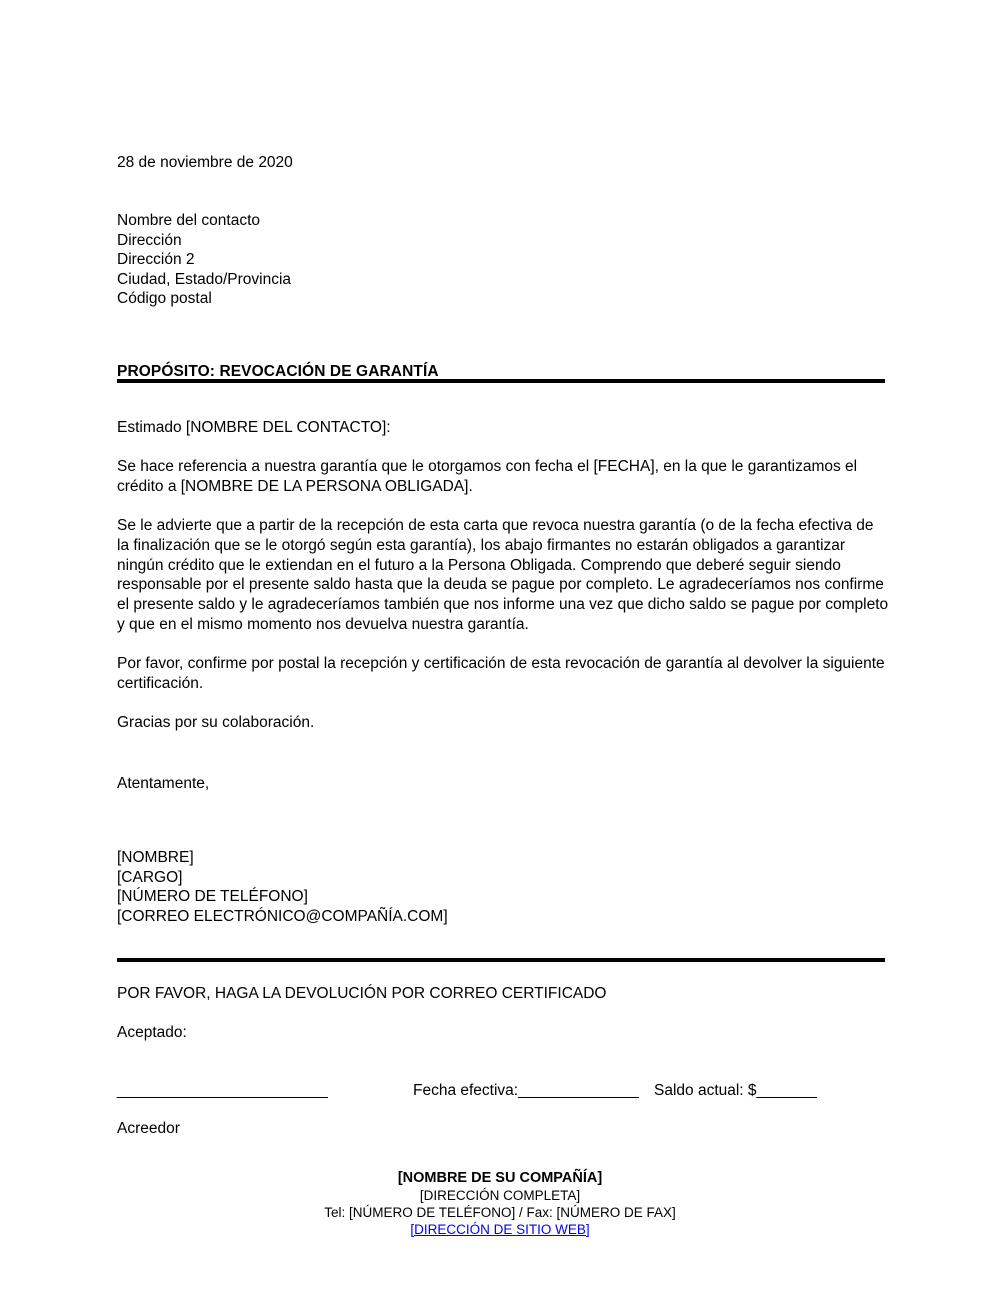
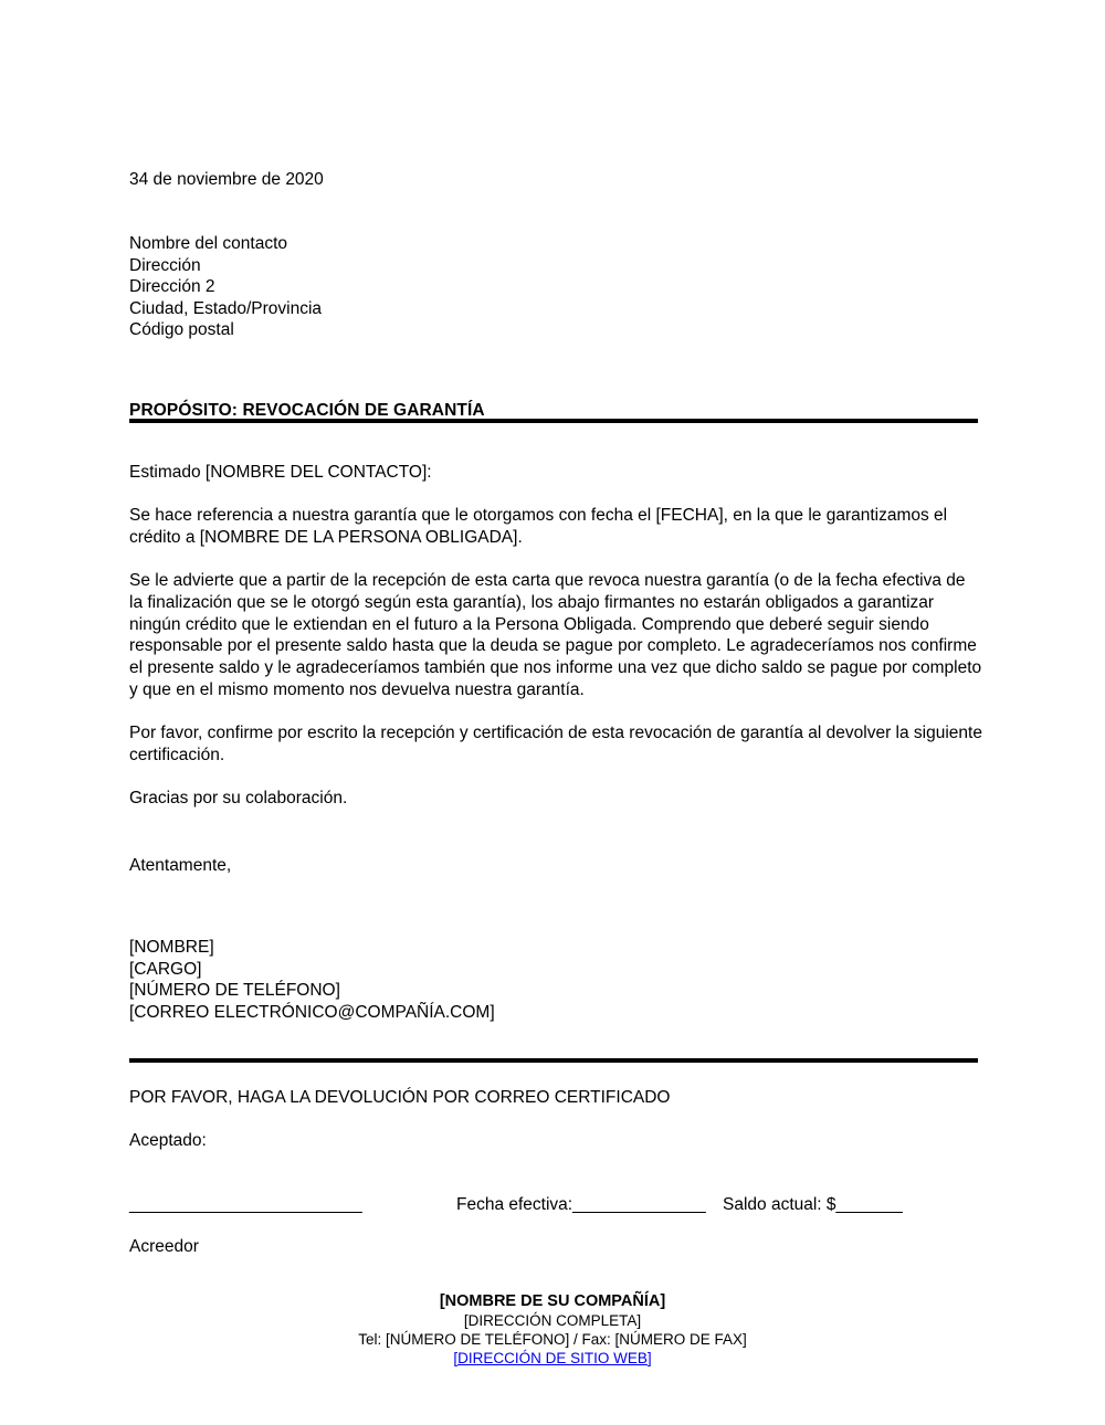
- 28 de noviembre de 2020
+ 34 de noviembre de 2020
  Nombre del contacto
  Dirección
  Dirección 2
  Ciudad, Estado/Provincia
  Código postal
  PROPÓSITO: REVOCACIÓN DE GARANTÍA
  Estimado [NOMBRE DEL CONTACTO]:
  Se hace referencia a nuestra garantía que le otorgamos con fecha el [FECHA], en la que le garantizamos el crédito a [NOMBRE DE LA PERSONA OBLIGADA].
  Se le advierte que a partir de la recepción de esta carta que revoca nuestra garantía (o de la fecha efectiva de la finalización que se le otorgó según esta garantía), los abajo firmantes no estarán obligados a garantizar ningún crédito que le extiendan en el futuro a la Persona Obligada. Comprendo que deberé seguir siendo responsable por el presente saldo hasta que la deuda se pague por completo. Le agradeceríamos nos confirme el presente saldo y le agradeceríamos también que nos informe una vez que dicho saldo se pague por completo y que en el mismo momento nos devuelva nuestra garantía.
- Por favor, confirme por postal la recepción y certificación de esta revocación de garantía al devolver la siguiente certificación.
+ Por favor, confirme por escrito la recepción y certificación de esta revocación de garantía al devolver la siguiente certificación.
  Gracias por su colaboración.
  Atentamente,
  [NOMBRE]
  [CARGO]
  [NÚMERO DE TELÉFONO]
  [CORREO ELECTRÓNICO@COMPAÑÍA.COM]
  POR FAVOR, HAGA LA DEVOLUCIÓN POR CORREO CERTIFICADO
  Aceptado:
  _________________________
  Fecha efectiva:______________
  Saldo actual: $_______
  Acreedor
  [NOMBRE DE SU COMPAÑÍA]
  [DIRECCIÓN COMPLETA]
  Tel: [NÚMERO DE TELÉFONO] / Fax: [NÚMERO DE FAX]
  [DIRECCIÓN DE SITIO WEB]
